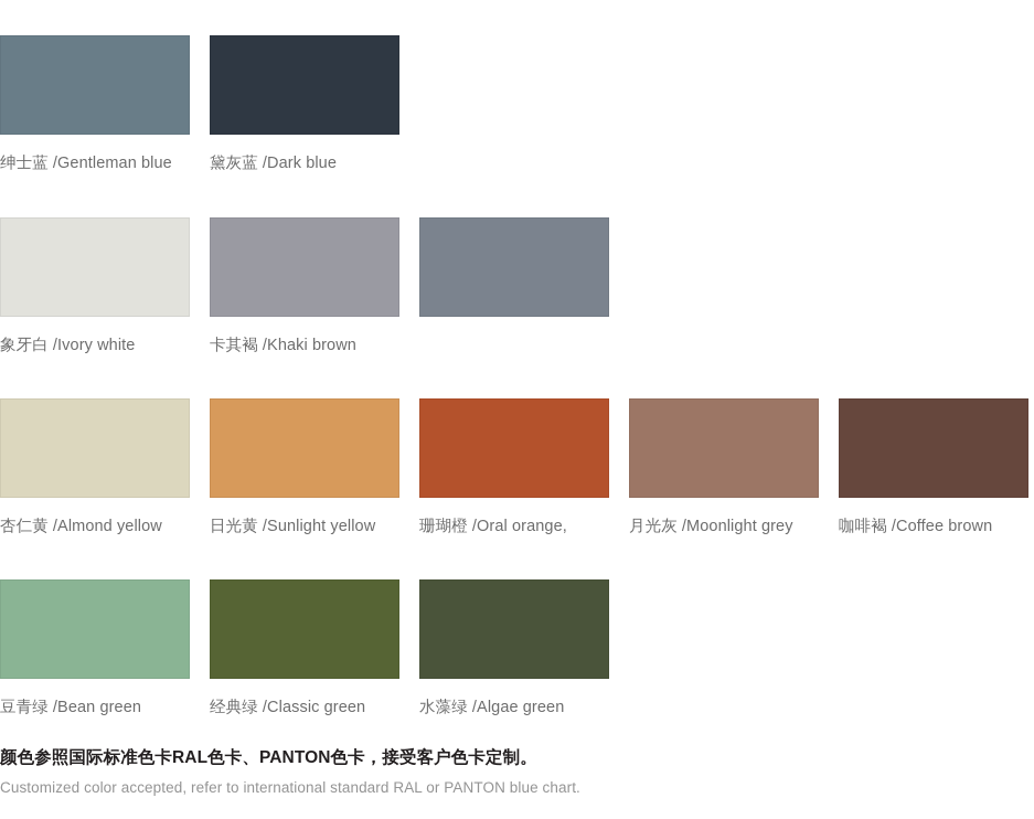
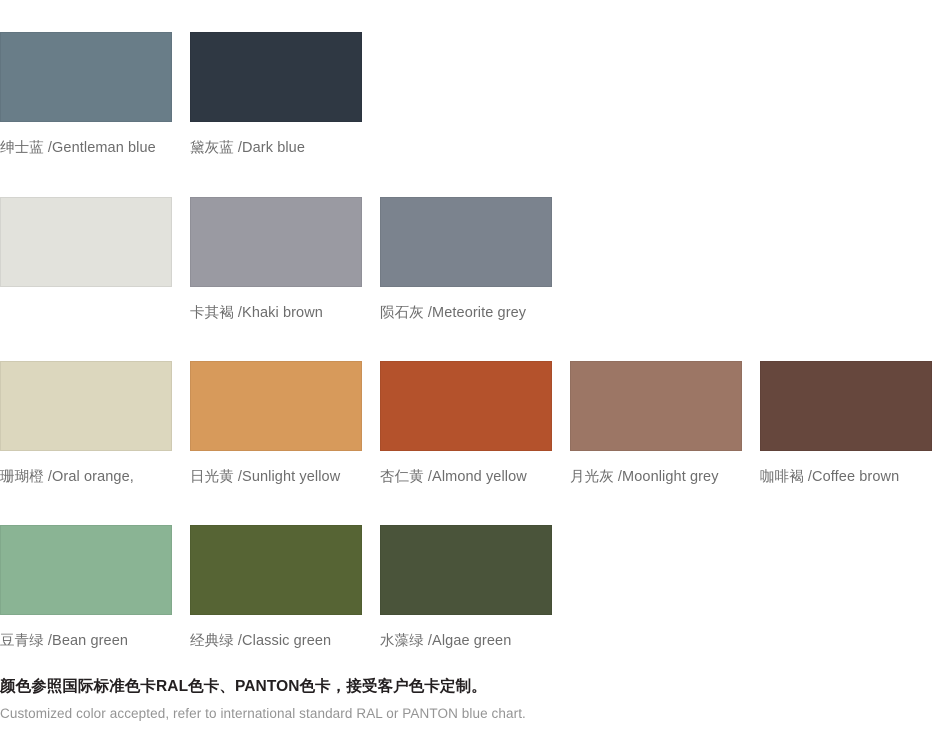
  绅士蓝 /Gentleman blue
  黛灰蓝 /Dark blue
- 象牙白 /Ivory white
  卡其褐 /Khaki brown
+ 陨石灰 /Meteorite grey
- 杏仁黄 /Almond yellow
+ 珊瑚橙 /Oral orange,
  日光黄 /Sunlight yellow
- 珊瑚橙 /Oral orange,
+ 杏仁黄 /Almond yellow
  月光灰 /Moonlight grey
  咖啡褐 /Coffee brown
  豆青绿 /Bean green
  经典绿 /Classic green
  水藻绿 /Algae green
  颜色参照国际标准色卡RAL色卡、PANTON色卡，接受客户色卡定制。
  Customized color accepted, refer to international standard RAL or PANTON blue chart.
